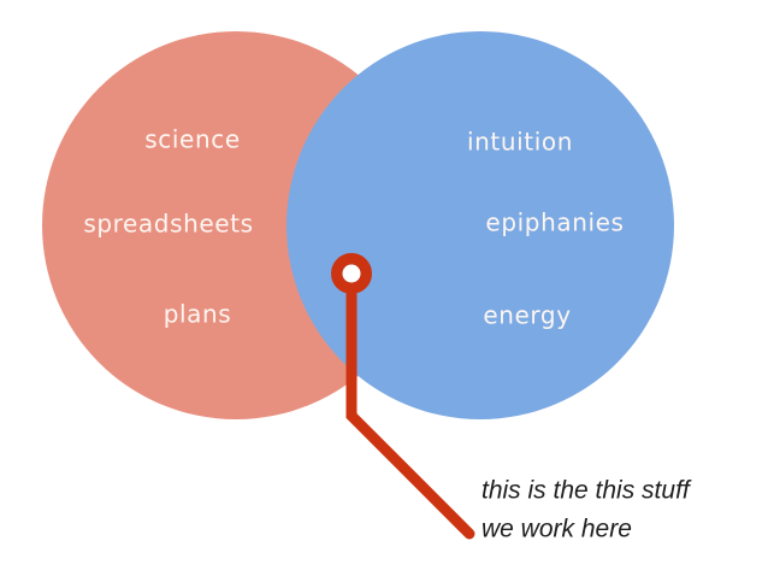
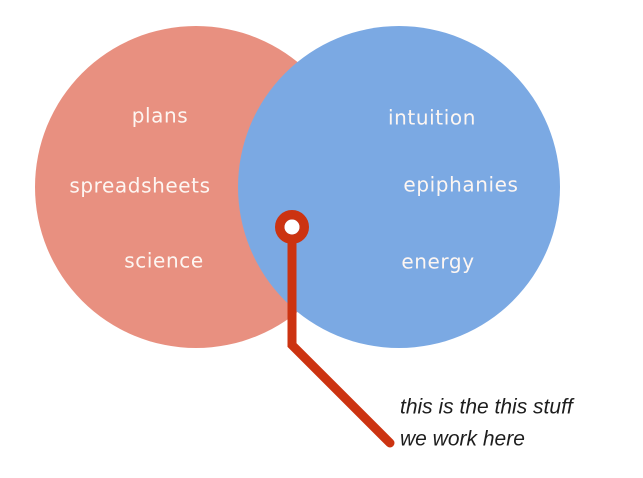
- science
+ plans
  spreadsheets
- plans
+ science
  intuition
  epiphanies
  energy
  this is the this stuff
  we work here
